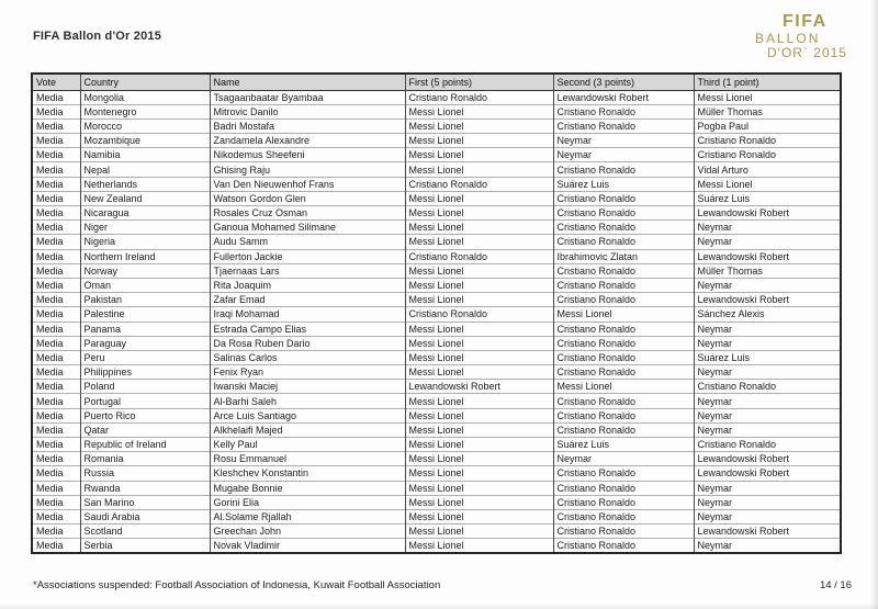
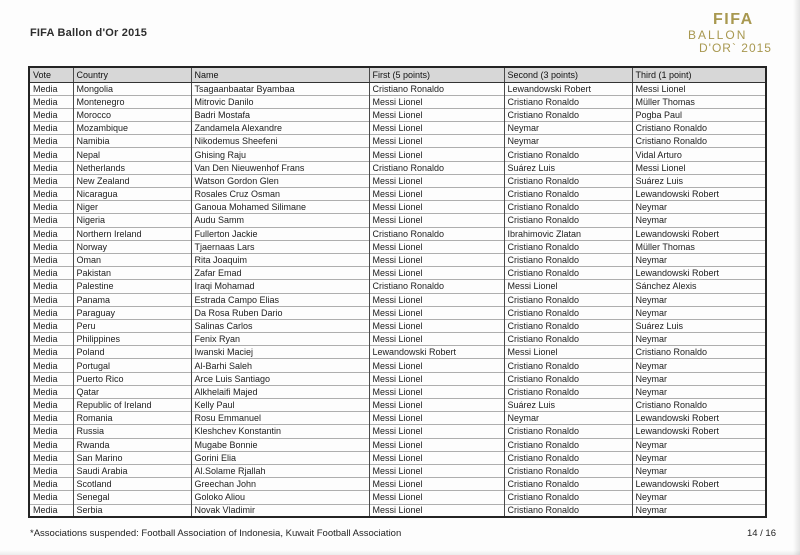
  FIFA Ballon d'Or 2015
  FIFA
  BALLON
  D'OR` 2015
  Vote	Country	Name	First (5 points)	Second (3 points)	Third (1 point)
  Media	Mongolia	Tsagaanbaatar Byambaa	Cristiano Ronaldo	Lewandowski Robert	Messi Lionel
  Media	Montenegro	Mitrovic Danilo	Messi Lionel	Cristiano Ronaldo	Müller Thomas
  Media	Morocco	Badri Mostafa	Messi Lionel	Cristiano Ronaldo	Pogba Paul
  Media	Mozambique	Zandamela Alexandre	Messi Lionel	Neymar	Cristiano Ronaldo
  Media	Namibia	Nikodemus Sheefeni	Messi Lionel	Neymar	Cristiano Ronaldo
  Media	Nepal	Ghising Raju	Messi Lionel	Cristiano Ronaldo	Vidal Arturo
  Media	Netherlands	Van Den Nieuwenhof Frans	Cristiano Ronaldo	Suárez Luis	Messi Lionel
  Media	New Zealand	Watson Gordon Glen	Messi Lionel	Cristiano Ronaldo	Suárez Luis
  Media	Nicaragua	Rosales Cruz Osman	Messi Lionel	Cristiano Ronaldo	Lewandowski Robert
  Media	Niger	Ganoua Mohamed Silimane	Messi Lionel	Cristiano Ronaldo	Neymar
  Media	Nigeria	Audu Samm	Messi Lionel	Cristiano Ronaldo	Neymar
  Media	Northern Ireland	Fullerton Jackie	Cristiano Ronaldo	Ibrahimovic Zlatan	Lewandowski Robert
  Media	Norway	Tjaernaas Lars	Messi Lionel	Cristiano Ronaldo	Müller Thomas
  Media	Oman	Rita Joaquim	Messi Lionel	Cristiano Ronaldo	Neymar
  Media	Pakistan	Zafar Emad	Messi Lionel	Cristiano Ronaldo	Lewandowski Robert
  Media	Palestine	Iraqi Mohamad	Cristiano Ronaldo	Messi Lionel	Sánchez Alexis
  Media	Panama	Estrada Campo Elias	Messi Lionel	Cristiano Ronaldo	Neymar
  Media	Paraguay	Da Rosa Ruben Dario	Messi Lionel	Cristiano Ronaldo	Neymar
  Media	Peru	Salinas Carlos	Messi Lionel	Cristiano Ronaldo	Suárez Luis
  Media	Philippines	Fenix Ryan	Messi Lionel	Cristiano Ronaldo	Neymar
  Media	Poland	Iwanski Maciej	Lewandowski Robert	Messi Lionel	Cristiano Ronaldo
  Media	Portugal	Al-Barhi Saleh	Messi Lionel	Cristiano Ronaldo	Neymar
  Media	Puerto Rico	Arce Luis Santiago	Messi Lionel	Cristiano Ronaldo	Neymar
  Media	Qatar	Alkhelaifi Majed	Messi Lionel	Cristiano Ronaldo	Neymar
  Media	Republic of Ireland	Kelly Paul	Messi Lionel	Suárez Luis	Cristiano Ronaldo
  Media	Romania	Rosu Emmanuel	Messi Lionel	Neymar	Lewandowski Robert
  Media	Russia	Kleshchev Konstantin	Messi Lionel	Cristiano Ronaldo	Lewandowski Robert
  Media	Rwanda	Mugabe Bonnie	Messi Lionel	Cristiano Ronaldo	Neymar
  Media	San Marino	Gorini Elia	Messi Lionel	Cristiano Ronaldo	Neymar
  Media	Saudi Arabia	Al.Solame Rjallah	Messi Lionel	Cristiano Ronaldo	Neymar
  Media	Scotland	Greechan John	Messi Lionel	Cristiano Ronaldo	Lewandowski Robert
+ Media	Senegal	Goloko Aliou	Messi Lionel	Cristiano Ronaldo	Neymar
  Media	Serbia	Novak Vladimir	Messi Lionel	Cristiano Ronaldo	Neymar
  *Associations suspended: Football Association of Indonesia, Kuwait Football Association
  14 / 16
